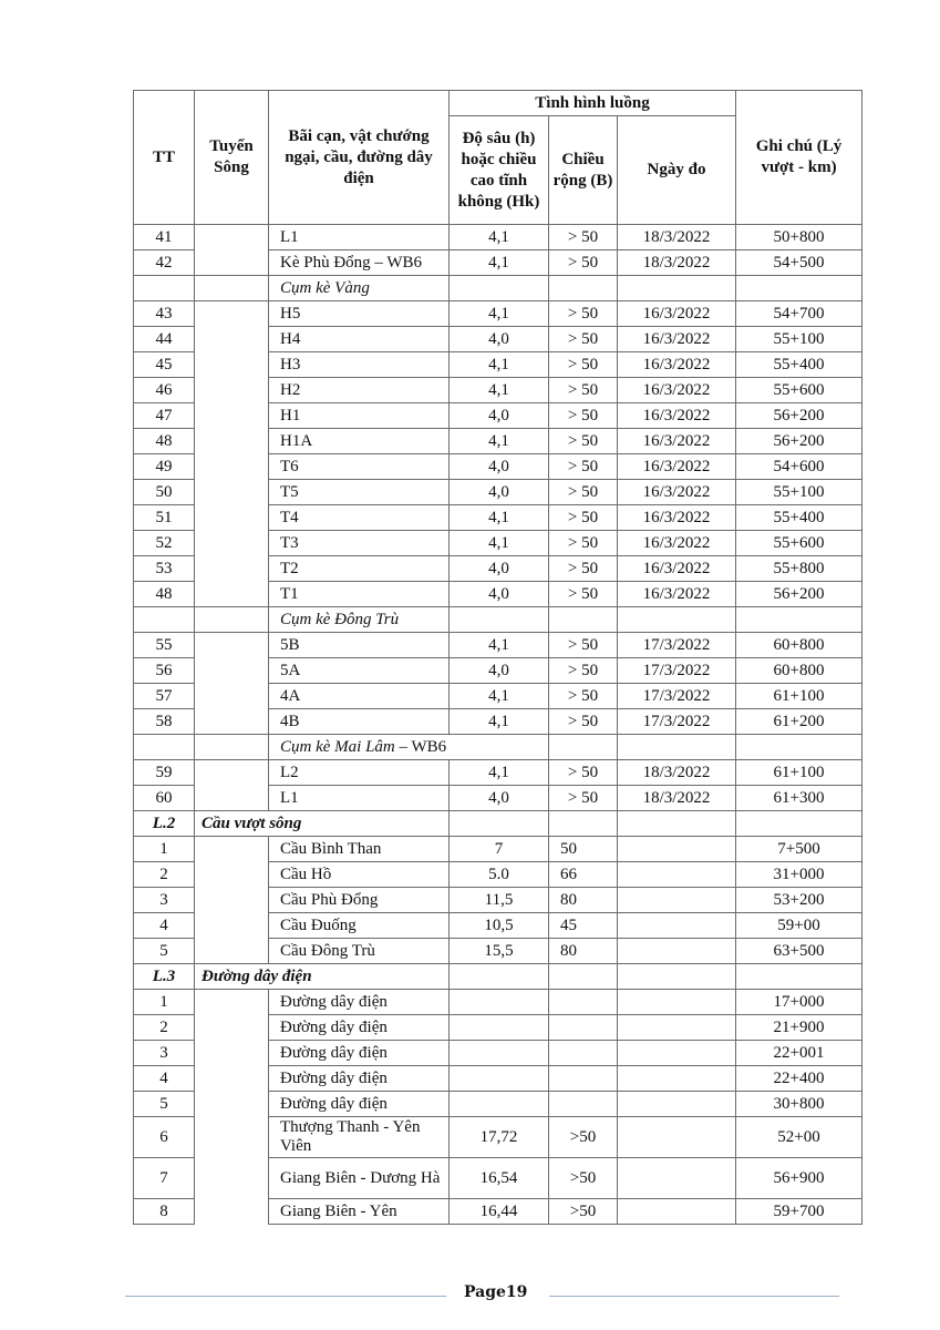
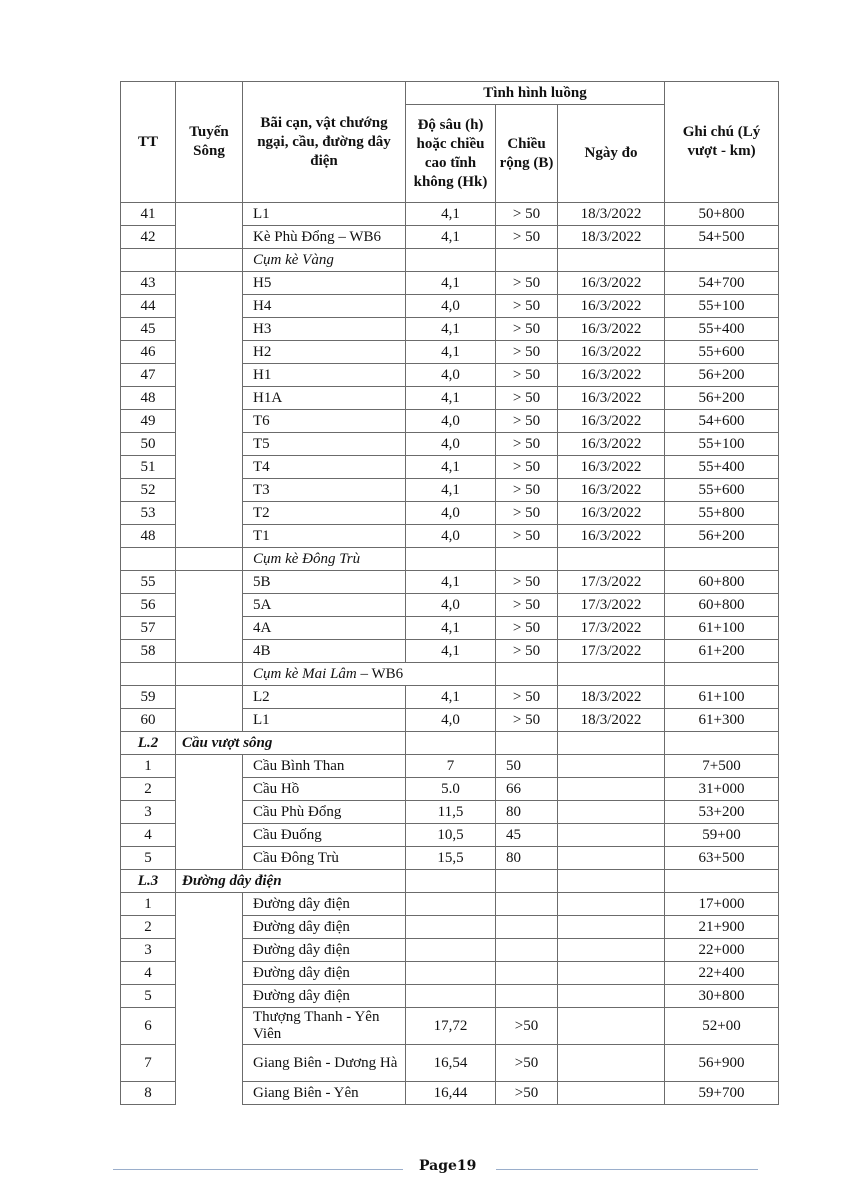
  TT	Tuyến Sông	Bãi cạn, vật chướng ngại, cầu, đường dây điện	Tình hình luồng	Ghi chú (Lý vượt - km)
  Độ sâu (h) hoặc chiều cao tĩnh không (Hk)	Chiều rộng (B)	Ngày đo
  41		L1	4,1	> 50	18/3/2022	50+800
  42		Kè Phù Đổng – WB6	4,1	> 50	18/3/2022	54+500
  		Cụm kè Vàng
  43		H5	4,1	> 50	16/3/2022	54+700
  44		H4	4,0	> 50	16/3/2022	55+100
  45		H3	4,1	> 50	16/3/2022	55+400
  46		H2	4,1	> 50	16/3/2022	55+600
  47		H1	4,0	> 50	16/3/2022	56+200
  48		H1A	4,1	> 50	16/3/2022	56+200
  49		T6	4,0	> 50	16/3/2022	54+600
  50		T5	4,0	> 50	16/3/2022	55+100
  51		T4	4,1	> 50	16/3/2022	55+400
  52		T3	4,1	> 50	16/3/2022	55+600
  53		T2	4,0	> 50	16/3/2022	55+800
  48		T1	4,0	> 50	16/3/2022	56+200
  		Cụm kè Đông Trù
  55		5B	4,1	> 50	17/3/2022	60+800
  56		5A	4,0	> 50	17/3/2022	60+800
  57		4A	4,1	> 50	17/3/2022	61+100
  58		4B	4,1	> 50	17/3/2022	61+200
  		Cụm kè Mai Lâm – WB6
  59		L2	4,1	> 50	18/3/2022	61+100
  60		L1	4,0	> 50	18/3/2022	61+300
  L.2	Cầu vượt sông
  1		Cầu Bình Than	7	50		7+500
  2		Cầu Hồ	5.0	66		31+000
  3		Cầu Phù Đổng	11,5	80		53+200
  4		Cầu Đuống	10,5	45		59+00
  5		Cầu Đông Trù	15,5	80		63+500
  L.3	Đường dây điện
  1		Đường dây điện				17+000
  2		Đường dây điện				21+900
- 3		Đường dây điện				22+001
+ 3		Đường dây điện				22+000
  4		Đường dây điện				22+400
  5		Đường dây điện				30+800
  6		Thượng Thanh - Yên Viên	17,72	>50		52+00
  7		Giang Biên - Dương Hà	16,54	>50		56+900
  8		Giang Biên - Yên	16,44	>50		59+700
  Page19
